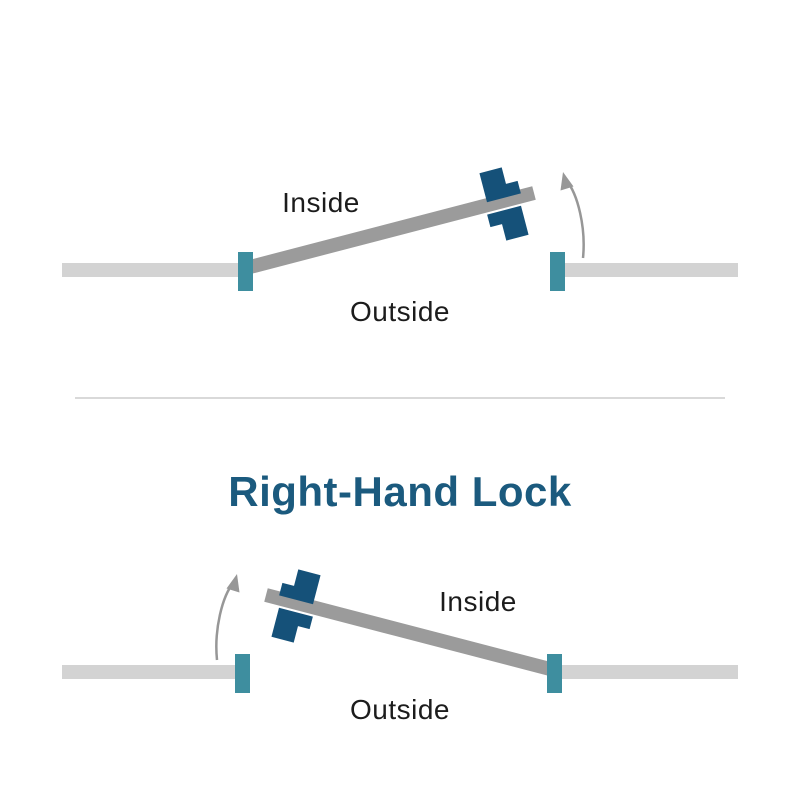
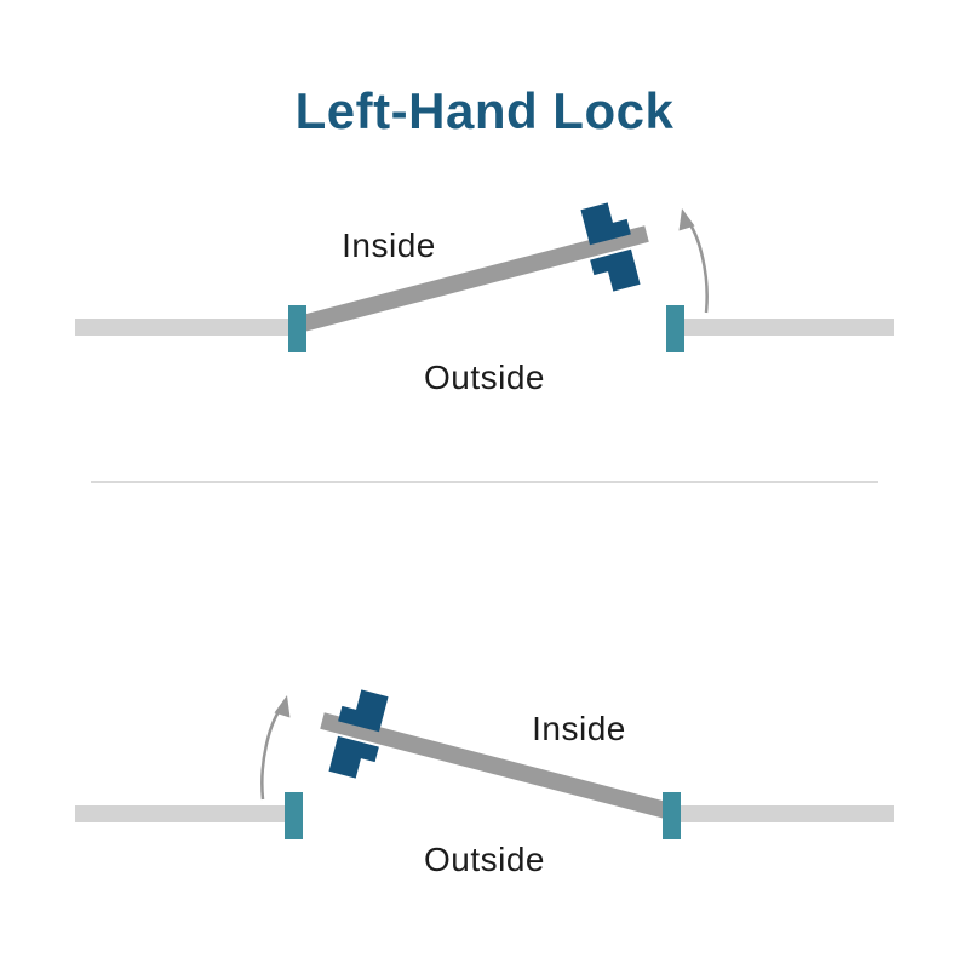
+ Left-Hand Lock
  Inside
  Outside
- Right-Hand Lock
  Inside
  Outside
